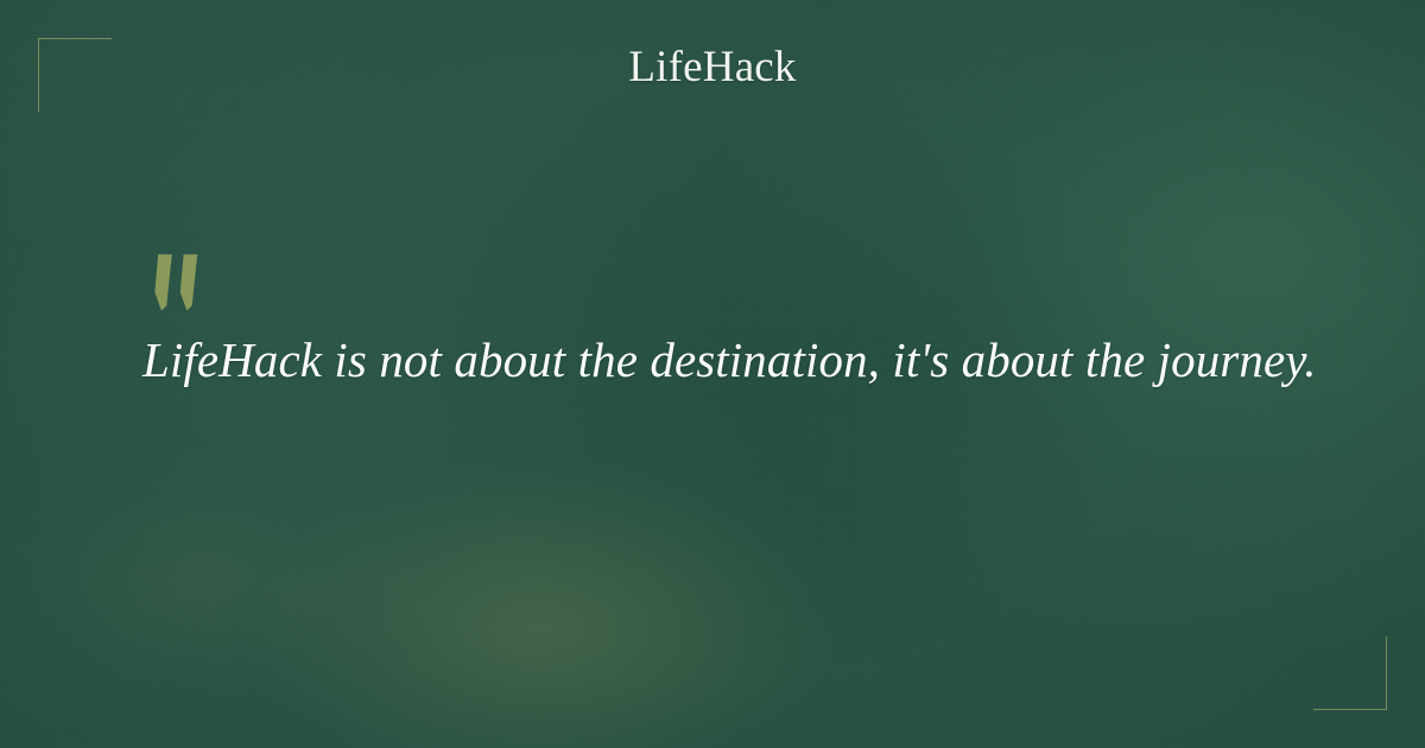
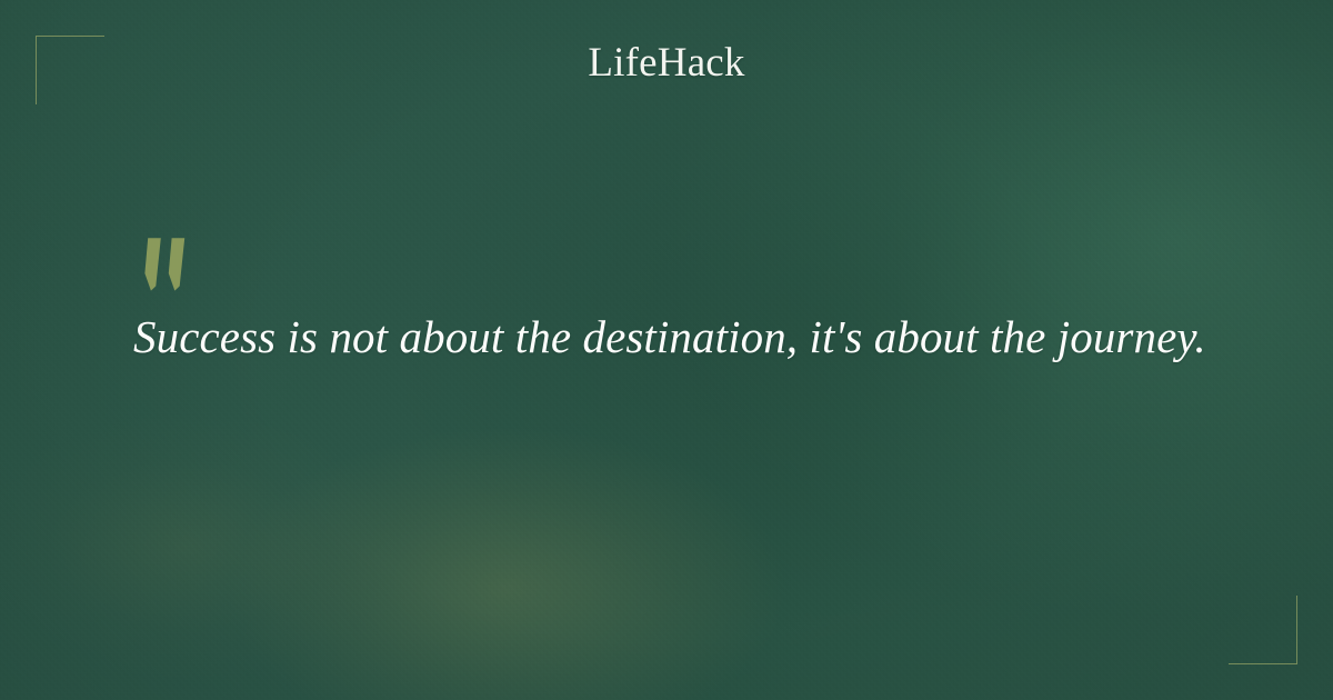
  LifeHack
- LifeHack is not about the destination, it's about the journey.
+ Success is not about the destination, it's about the journey.
